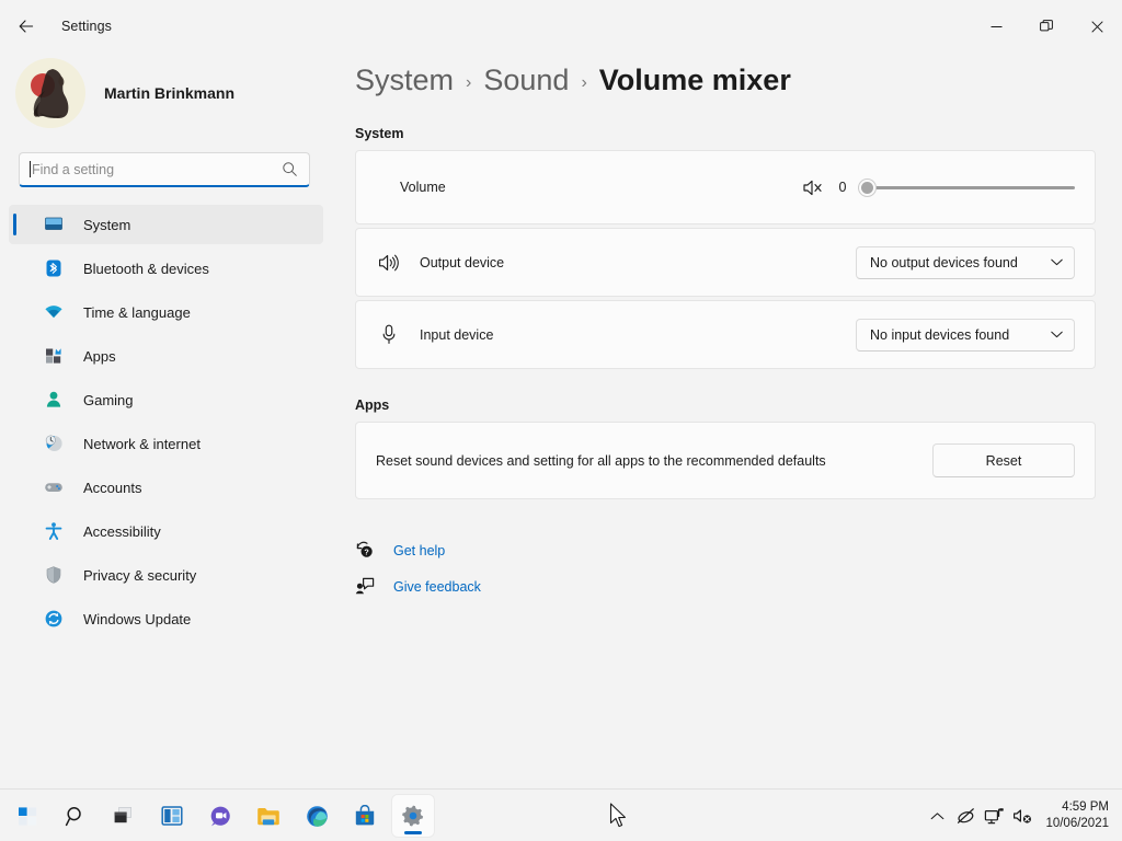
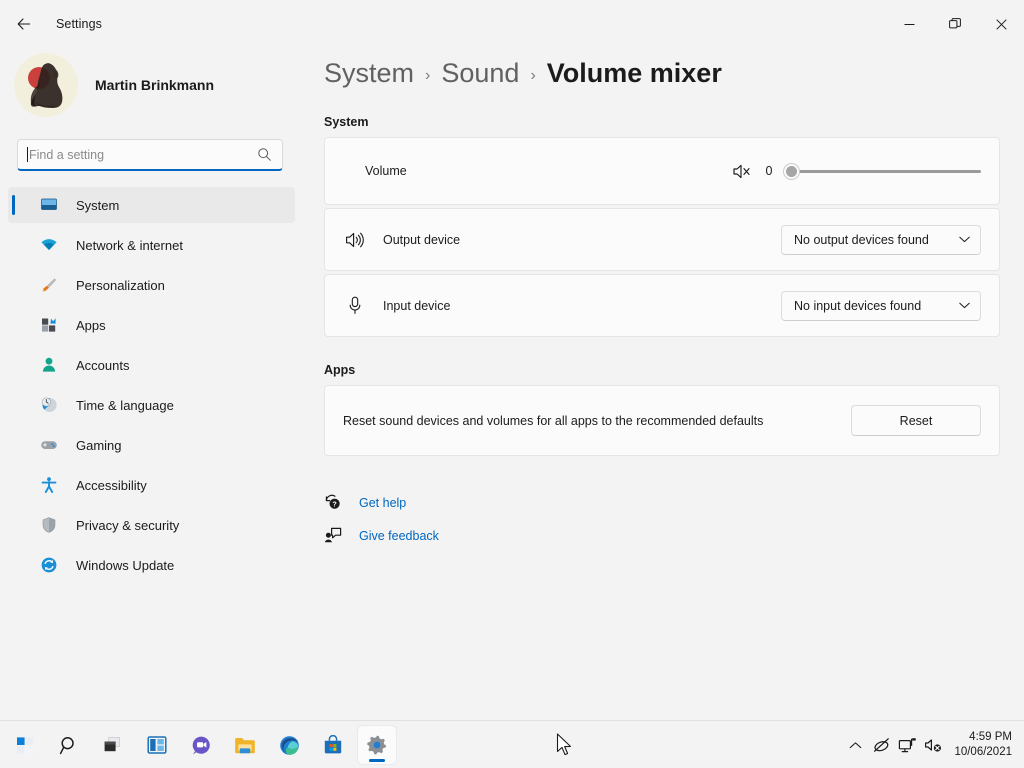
  Settings
  Martin Brinkmann
  Find a setting
  System
- Bluetooth & devices
- Time & language
+ Network & internet
+ Personalization
  Apps
- Gaming
+ Accounts
- Network & internet
+ Time & language
- Accounts
+ Gaming
  Accessibility
  Privacy & security
  Windows Update
  System
  ›
  Sound
  ›
  Volume mixer
  System
  Volume
  0
  Output device
  No output devices found
  Input device
  No input devices found
  Apps
- Reset sound devices and setting for all apps to the recommended defaults
+ Reset sound devices and volumes for all apps to the recommended defaults
  Reset
  ?
  Get help
  Give feedback
  4:59 PM
  10/06/2021
